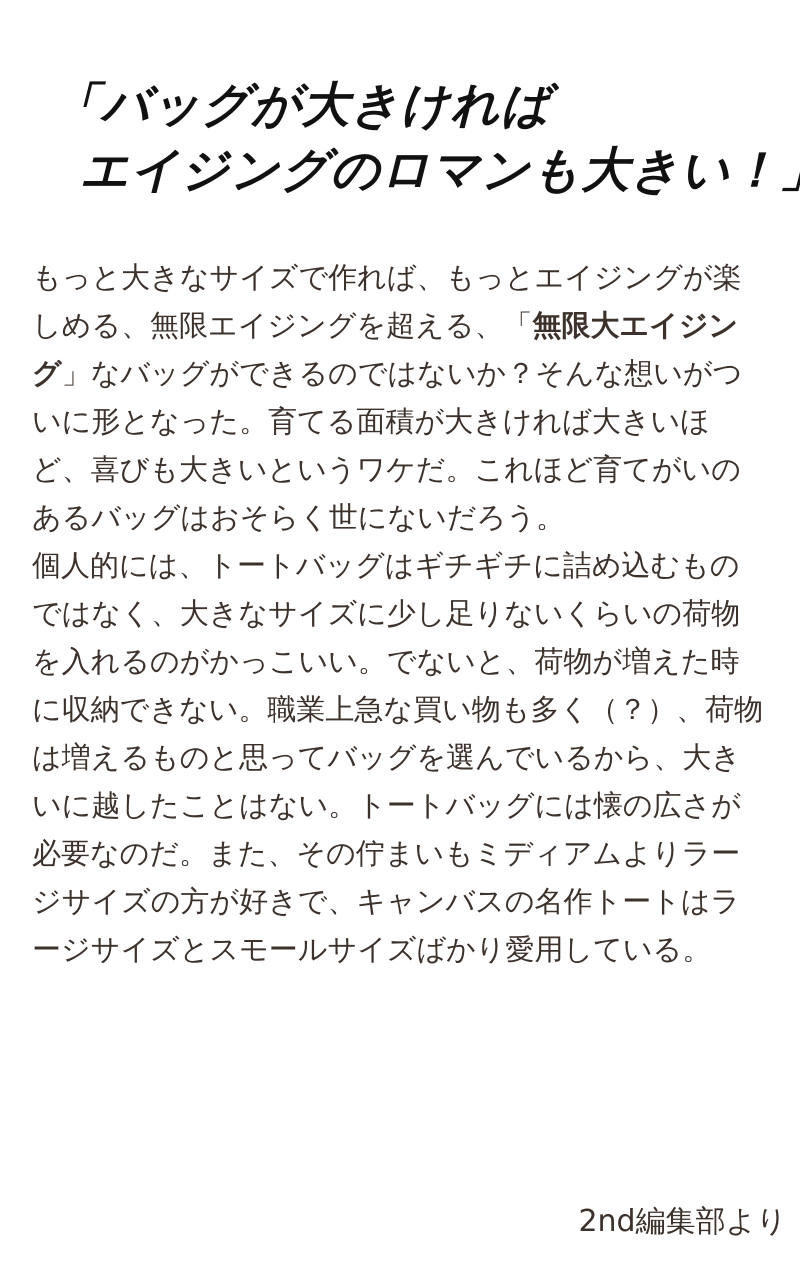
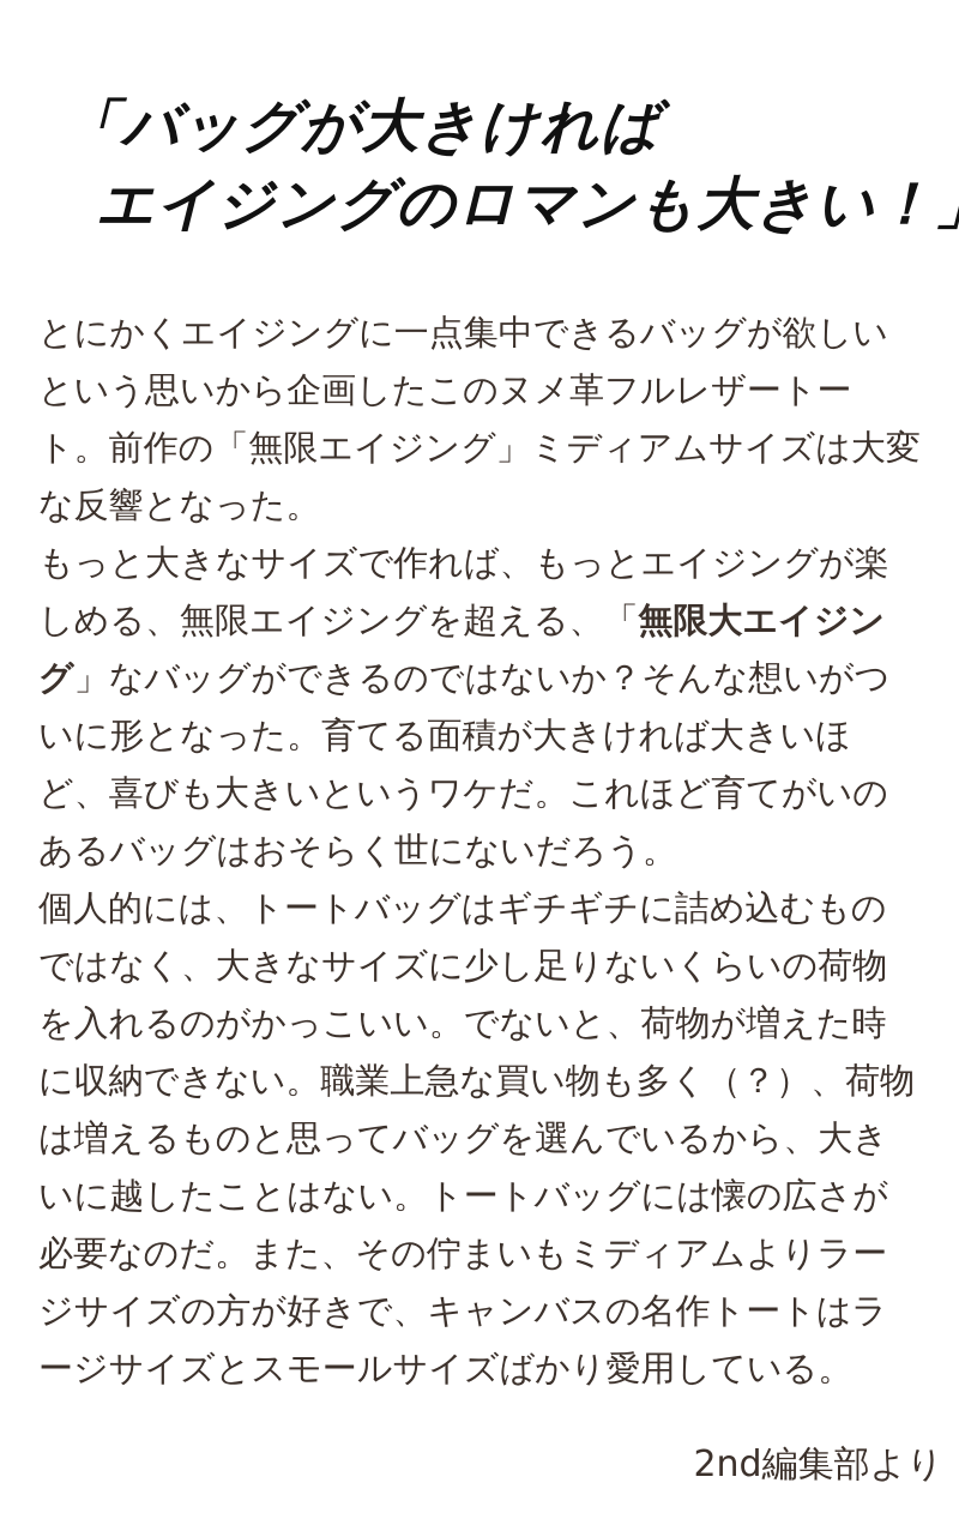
  「バッグが大きければ
  エイジングのロマンも大きい！
+ とにかくエイジングに一点集中できるバッグが欲しいという思いから企画したこのヌメ革フルレザートート。前作の「無限エイジング」ミディアムサイズは大変な反響となった。
  もっと大きなサイズで作れば、もっとエイジングが楽しめる、無限エイジングを超える、「無限大エイジング」なバッグができるのではないか？そんな想いがついに形となった。育てる面積が大きければ大きいほど、喜びも大きいというワケだ。これほど育てがいのあるバッグはおそらく世にないだろう。
  個人的には、トートバッグはギチギチに詰め込むものではなく、大きなサイズに少し足りないくらいの荷物を入れるのがかっこいい。でないと、荷物が増えた時に収納できない。職業上急な買い物も多く（？）、荷物は増えるものと思ってバッグを選んでいるから、大きいに越したことはない。トートバッグには懐の広さが必要なのだ。また、その佇まいもミディアムよりラージサイズの方が好きで、キャンバスの名作トートはラージサイズとスモールサイズばかり愛用している。
  2nd編集部より
